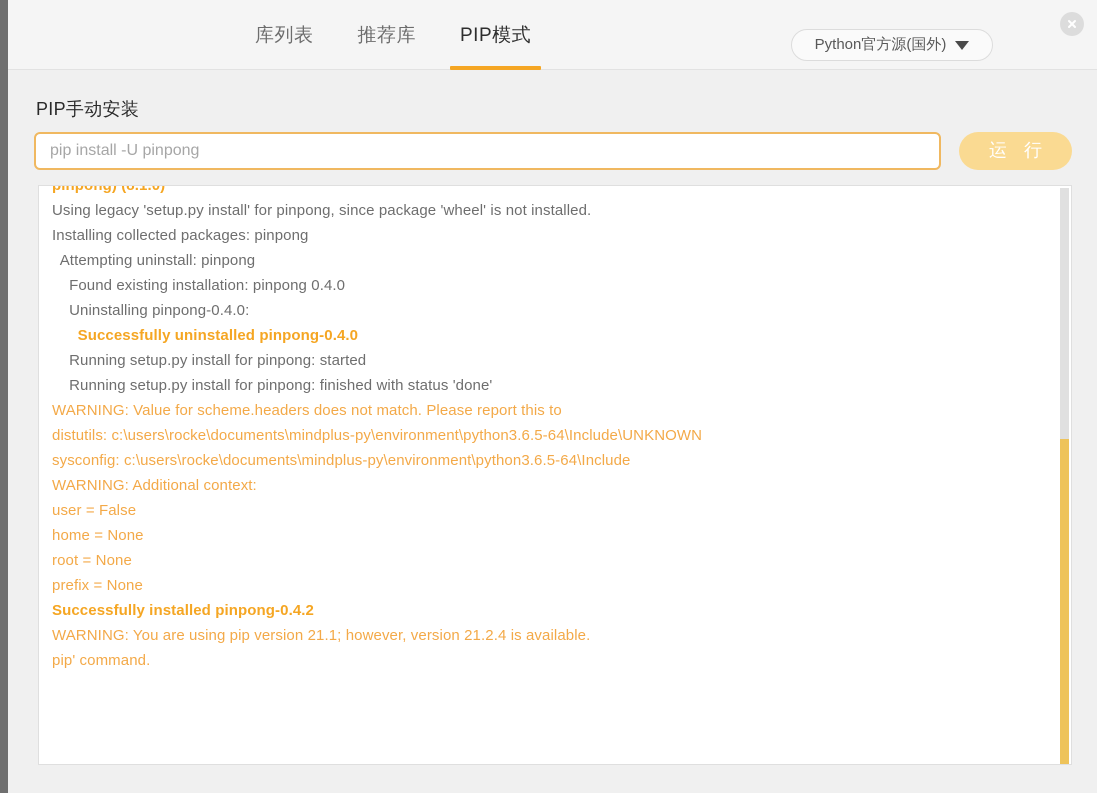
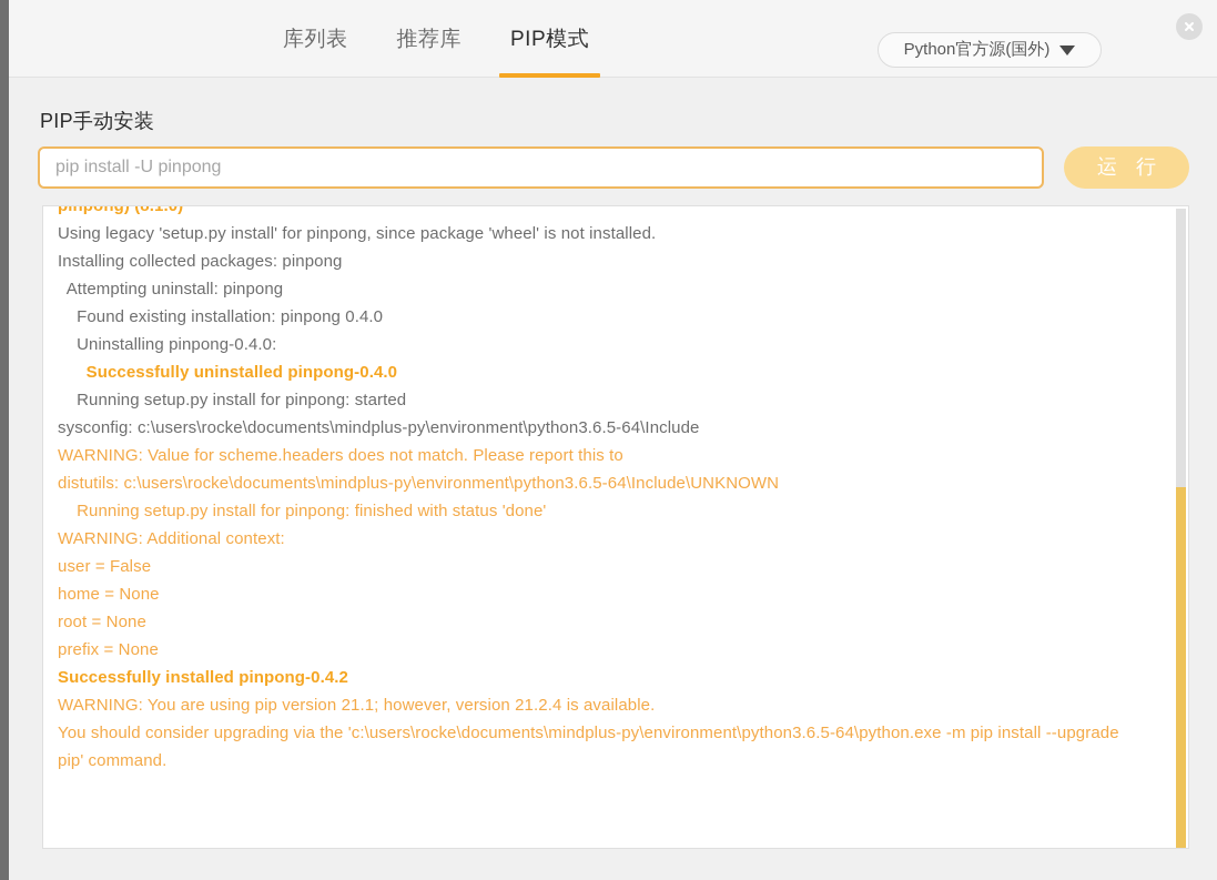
  库列表
  推荐库
  PIP模式
  Python官方源(国外)
  PIP手动安装
  pip install -U pinpong
  运 行
  pinpong) (8.1.0)
  Using legacy 'setup.py install' for pinpong, since package 'wheel' is not installed.
  Installing collected packages: pinpong
  Attempting uninstall: pinpong
  Found existing installation: pinpong 0.4.0
  Uninstalling pinpong-0.4.0:
  Successfully uninstalled pinpong-0.4.0
  Running setup.py install for pinpong: started
- Running setup.py install for pinpong: finished with status 'done'
+ sysconfig: c:\users\rocke\documents\mindplus-py\environment\python3.6.5-64\Include
  WARNING: Value for scheme.headers does not match. Please report this to
  distutils: c:\users\rocke\documents\mindplus-py\environment\python3.6.5-64\Include\UNKNOWN
- sysconfig: c:\users\rocke\documents\mindplus-py\environment\python3.6.5-64\Include
+ Running setup.py install for pinpong: finished with status 'done'
  WARNING: Additional context:
  user = False
  home = None
  root = None
  prefix = None
  Successfully installed pinpong-0.4.2
  WARNING: You are using pip version 21.1; however, version 21.2.4 is available.
+ You should consider upgrading via the 'c:\users\rocke\documents\mindplus-py\environment\python3.6.5-64\python.exe -m pip install --upgrade
  pip' command.
